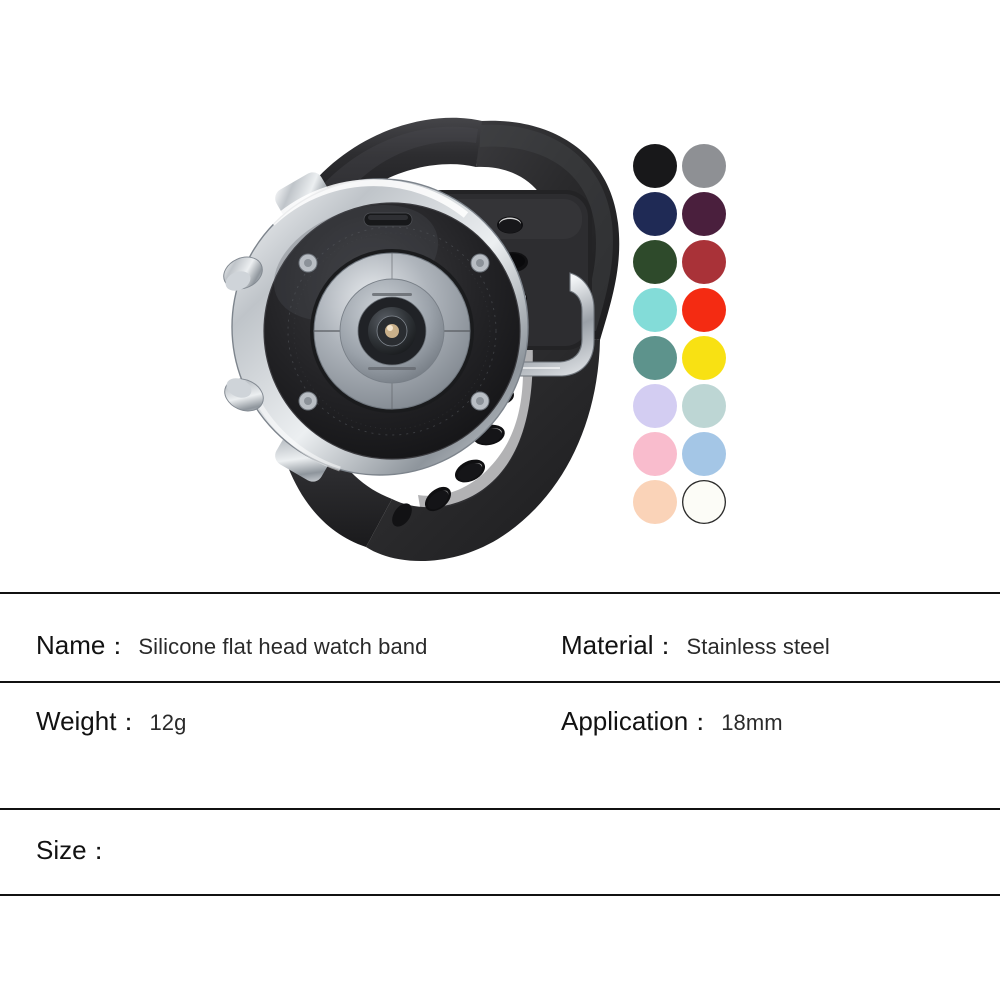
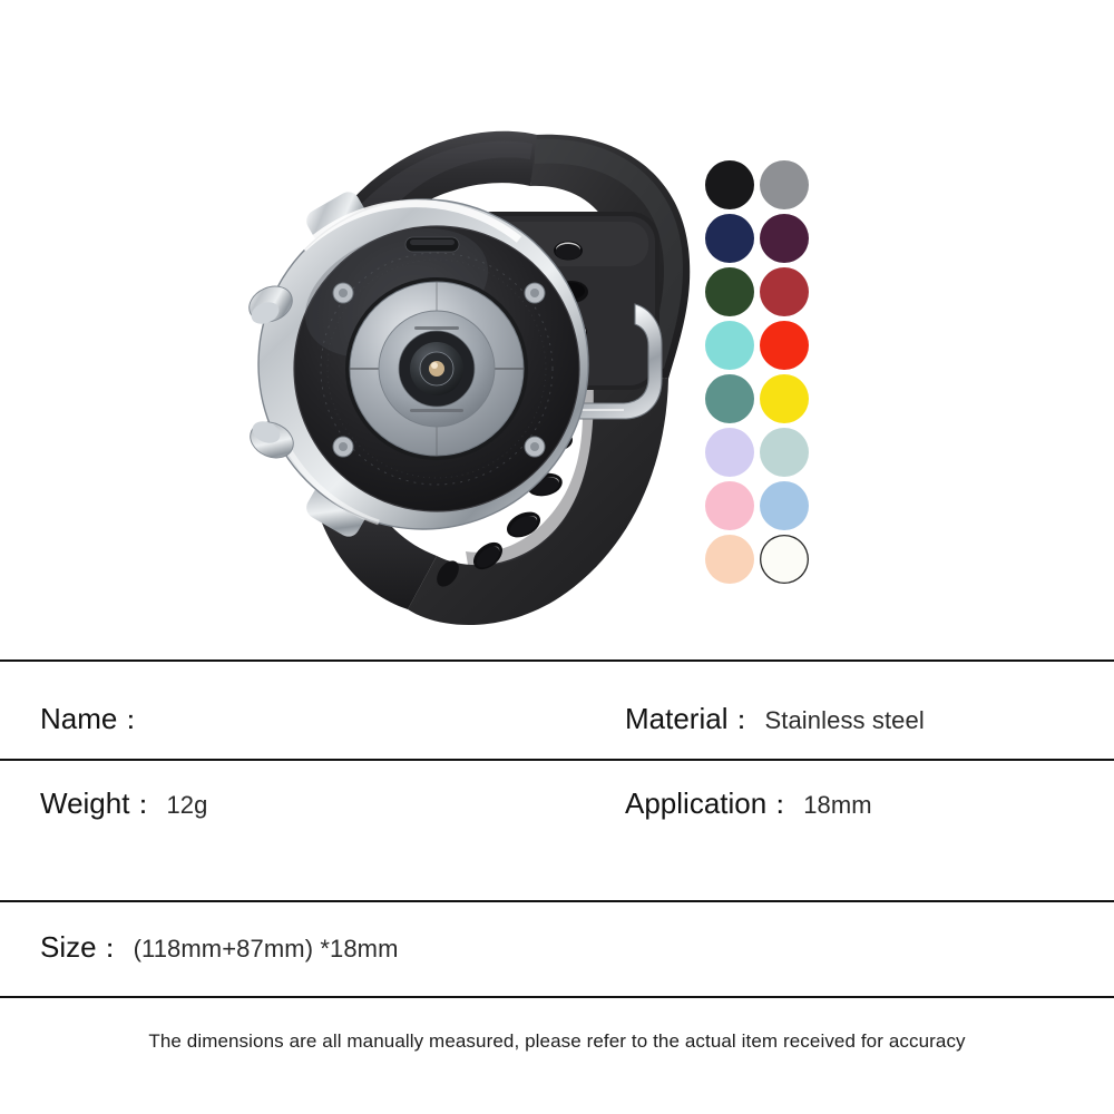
  Name
  ：
- Silicone flat head watch band
  Material
  ：
  Stainless steel
  Weight
  ：
  12g
  Application
  ：
  18mm
  Size
  ：
+ (118mm+87mm) *18mm
+ The dimensions are all manually measured, please refer to the actual item received for accuracy
